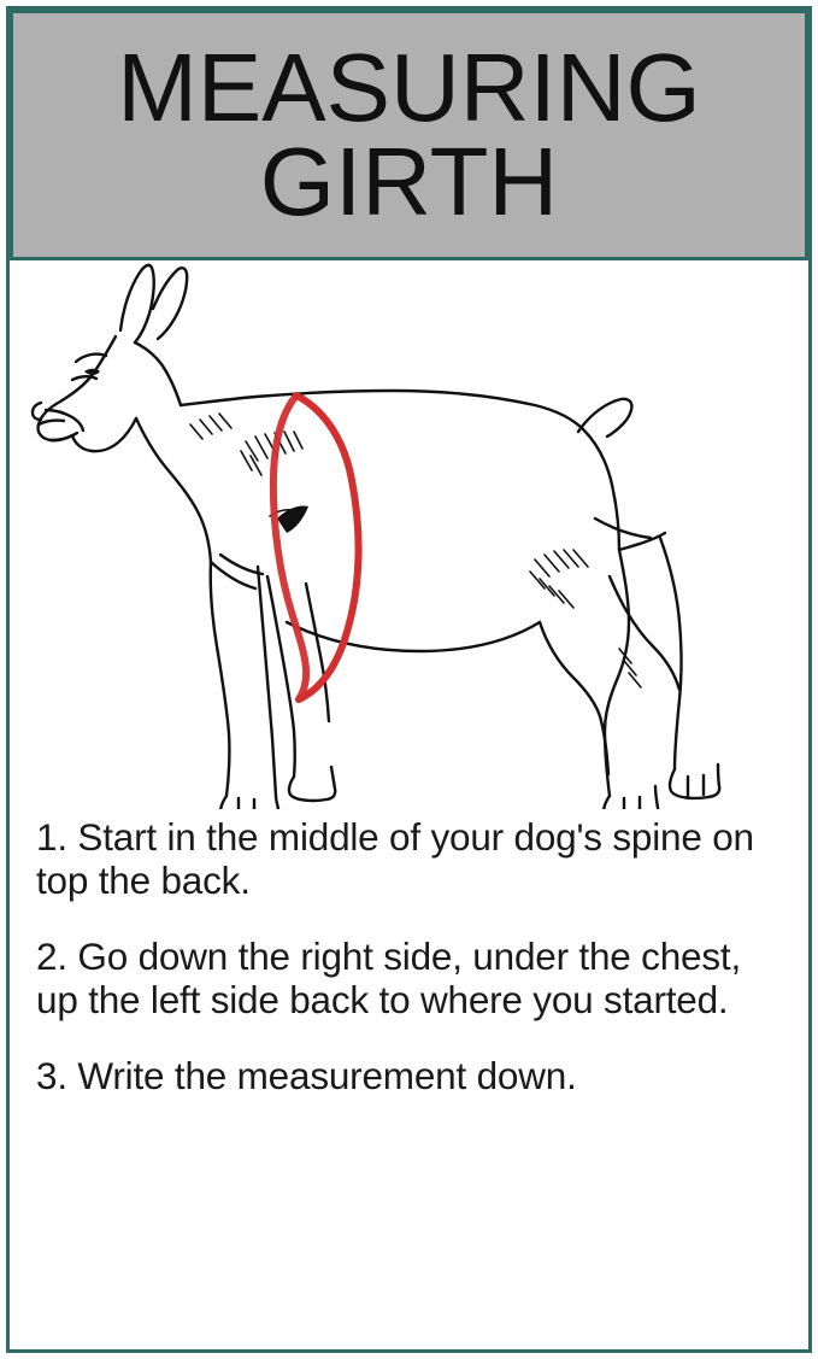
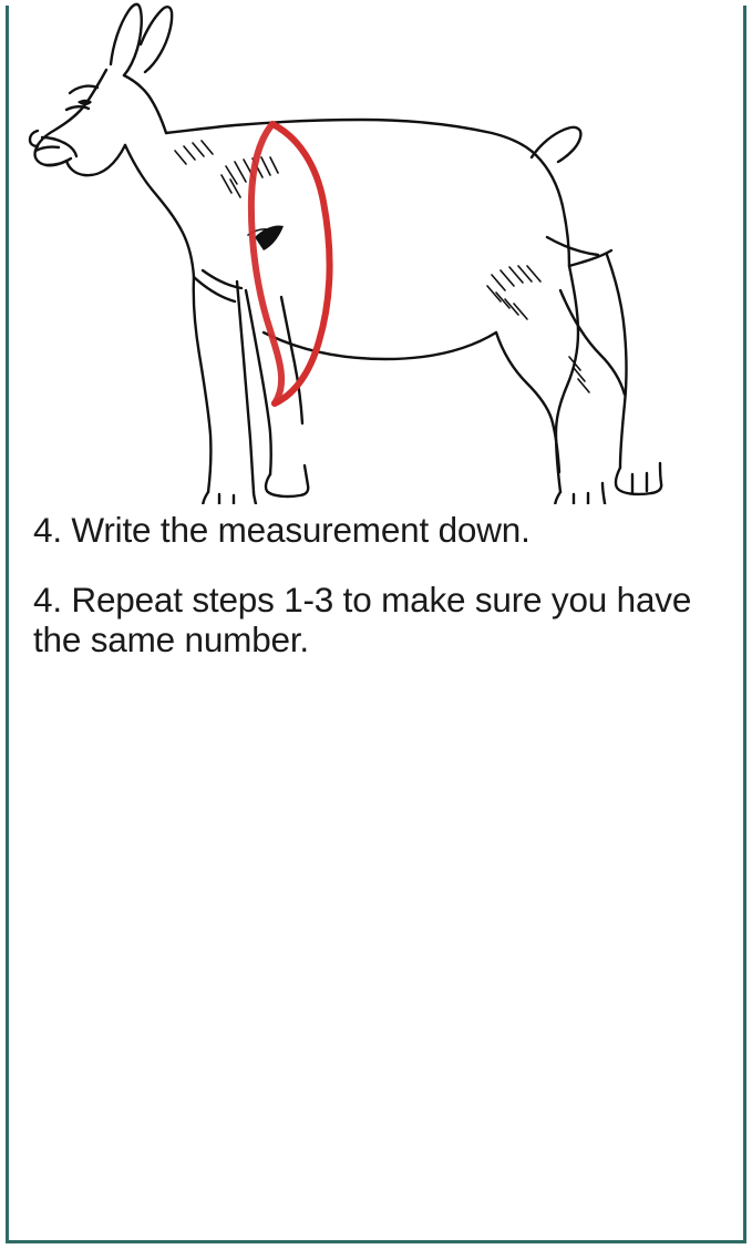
- MEASURING GIRTH
- 1. Start in the middle of your dog's spine on top the back.
- 2. Go down the right side, under the chest, up the left side back to where you started.
- 3. Write the measurement down.
+ 4. Write the measurement down.
+ 4. Repeat steps 1-3 to make sure you have the same number.
